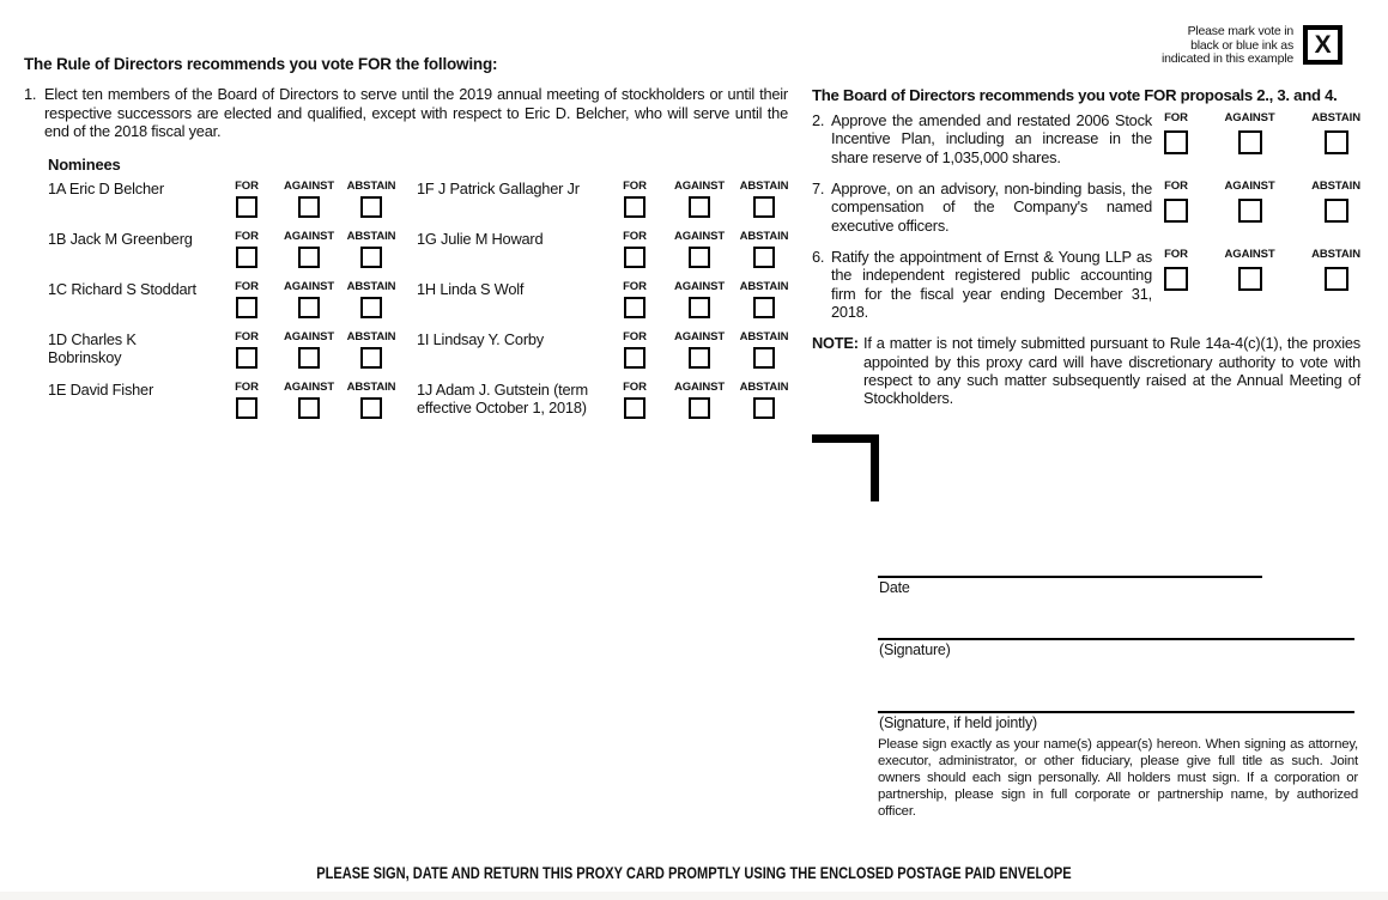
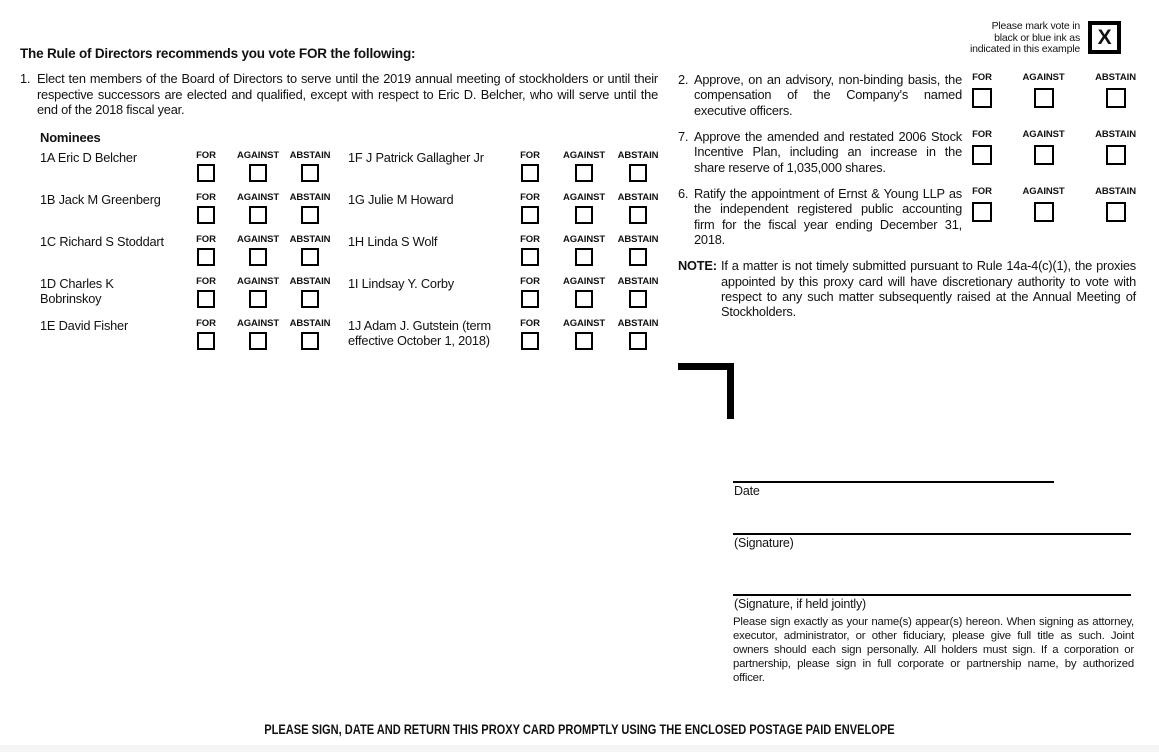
  Please mark vote in
  black or blue ink as
  indicated in this example
  X
  The Rule of Directors recommends you vote FOR the following:
  1.
  Elect ten members of the Board of Directors to serve until the 2019 annual meeting of stockholders or until their respective successors are elected and qualified, except with respect to Eric D. Belcher, who will serve until the end of the 2018 fiscal year.
  Nominees
  1A Eric D Belcher
  FOR
  AGAINST
  ABSTAIN
  1B Jack M Greenberg
  FOR
  AGAINST
  ABSTAIN
  1C Richard S Stoddart
  FOR
  AGAINST
  ABSTAIN
  1D Charles K Bobrinskoy
  FOR
  AGAINST
  ABSTAIN
  1E David Fisher
  FOR
  AGAINST
  ABSTAIN
  1F J Patrick Gallagher Jr
  FOR
  AGAINST
  ABSTAIN
  1G Julie M Howard
  FOR
  AGAINST
  ABSTAIN
  1H Linda S Wolf
  FOR
  AGAINST
  ABSTAIN
  1I Lindsay Y. Corby
  FOR
  AGAINST
  ABSTAIN
  1J Adam J. Gutstein (term effective October 1, 2018)
  FOR
  AGAINST
  ABSTAIN
- The Board of Directors recommends you vote FOR proposals 2., 3. and 4.
  2.
- Approve the amended and restated 2006 Stock Incentive Plan, including an increase in the share reserve of 1,035,000 shares.
+ Approve, on an advisory, non-binding basis, the compensation of the Company's named executive officers.
  FOR
  AGAINST
  ABSTAIN
  7.
- Approve, on an advisory, non-binding basis, the compensation of the Company's named executive officers.
+ Approve the amended and restated 2006 Stock Incentive Plan, including an increase in the share reserve of 1,035,000 shares.
  FOR
  AGAINST
  ABSTAIN
  6.
  Ratify the appointment of Ernst & Young LLP as the independent registered public accounting firm for the fiscal year ending December 31, 2018.
  FOR
  AGAINST
  ABSTAIN
  NOTE:
  If a matter is not timely submitted pursuant to Rule 14a-4(c)(1), the proxies appointed by this proxy card will have discretionary authority to vote with respect to any such matter subsequently raised at the Annual Meeting of Stockholders.
  Date
  (Signature)
  (Signature, if held jointly)
  Please sign exactly as your name(s) appear(s) hereon. When signing as attorney, executor, administrator, or other fiduciary, please give full title as such. Joint owners should each sign personally. All holders must sign. If a corporation or partnership, please sign in full corporate or partnership name, by authorized officer.
  PLEASE SIGN, DATE AND RETURN THIS PROXY CARD PROMPTLY USING THE ENCLOSED POSTAGE PAID ENVELOPE
